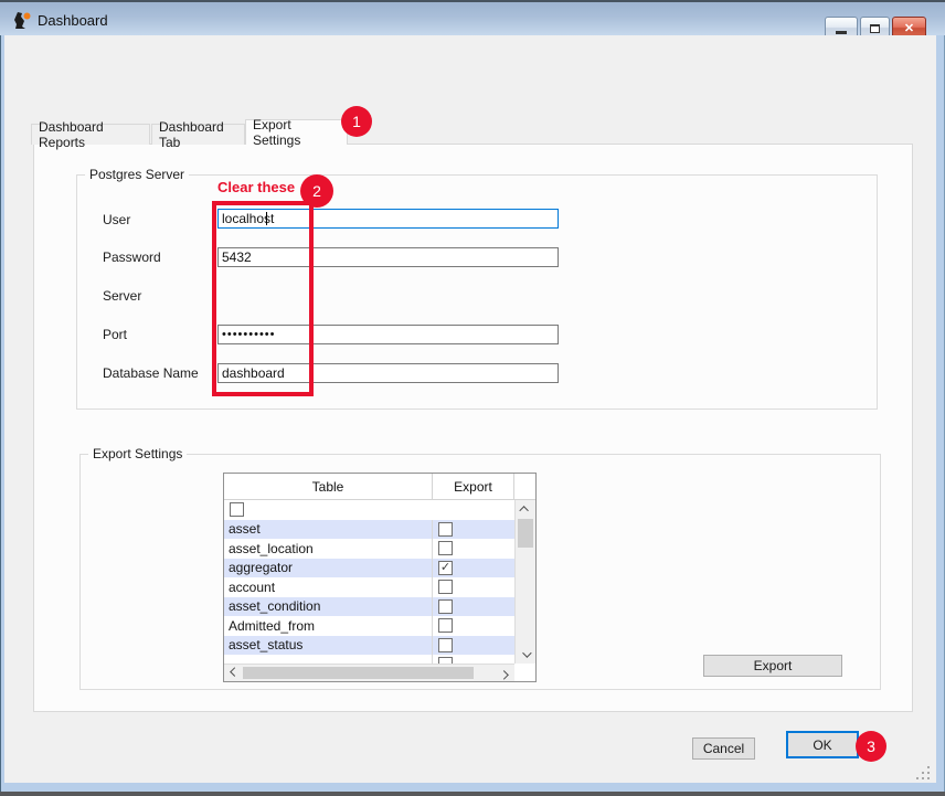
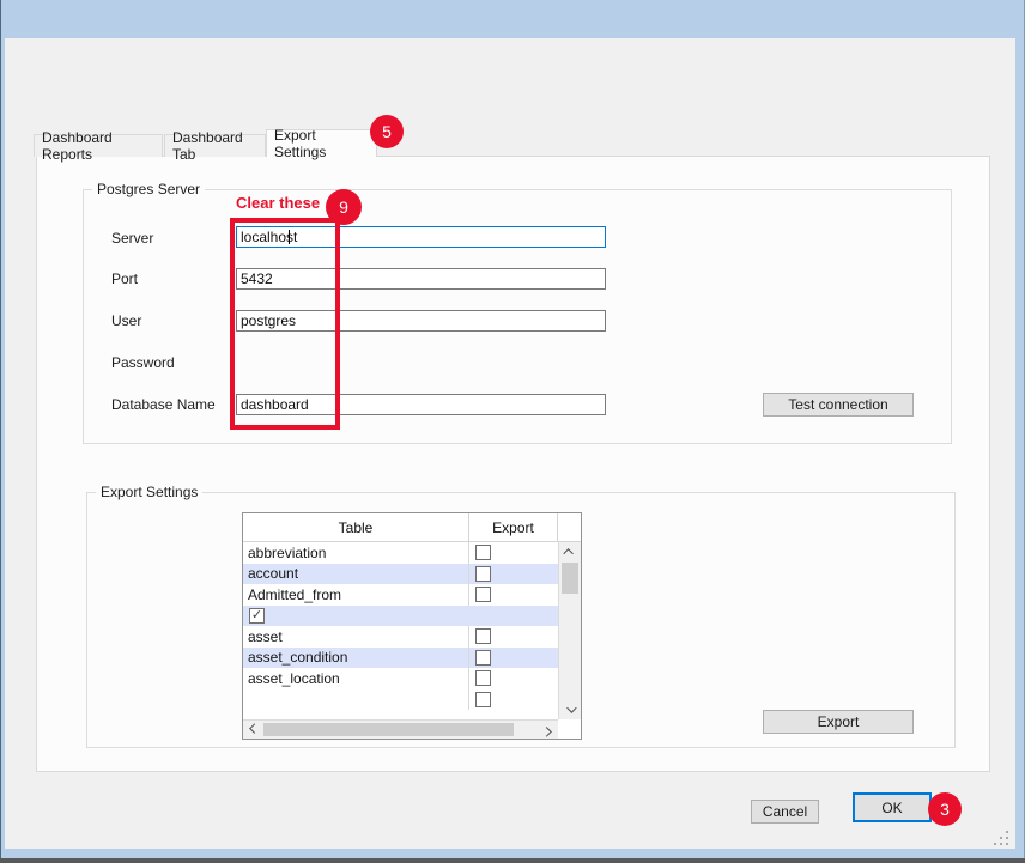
- Dashboard
- ✕
  Dashboard Reports
  Dashboard Tab
  Export Settings
  Postgres Server
- User
+ Server
  localhost
- Password
+ Port
  5432
- Server
+ User
+ postgres
- Port
+ Password
- ••••••••••
  Database Name
  dashboard
+ Test connection
  Export Settings
  Table
  Export
+ abbreviation
- asset
+ account
- asset_location
+ Admitted_from
- aggregator
  ✓
- account
+ asset
  asset_condition
- Admitted_from
+ asset_location
- asset_status
  Export
  Cancel
  OK
  Clear these
- 1
+ 5
- 2
+ 9
  3
